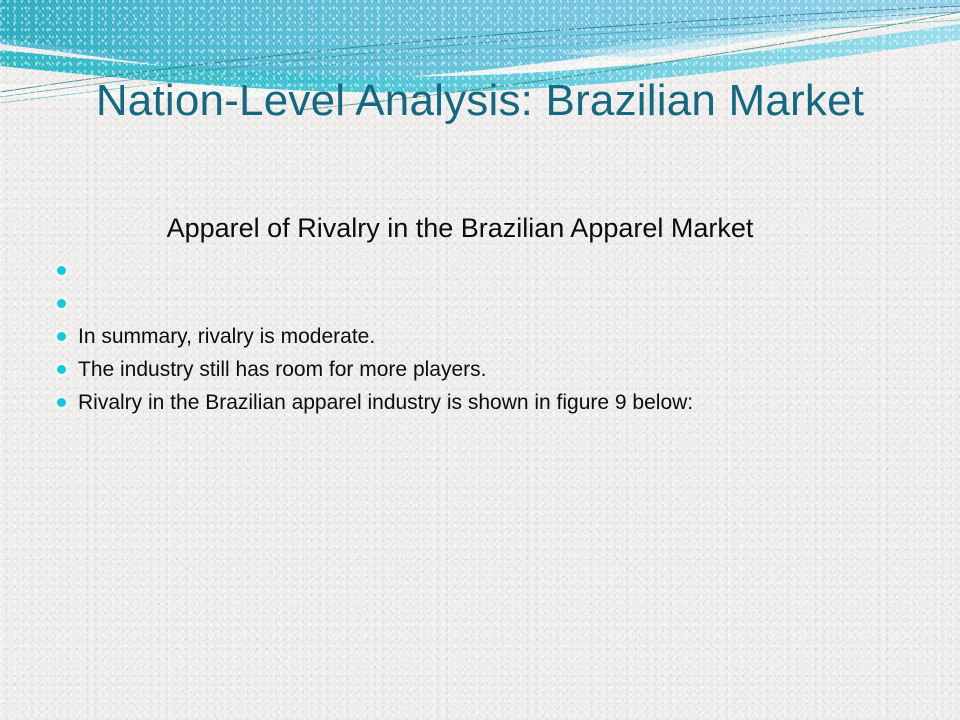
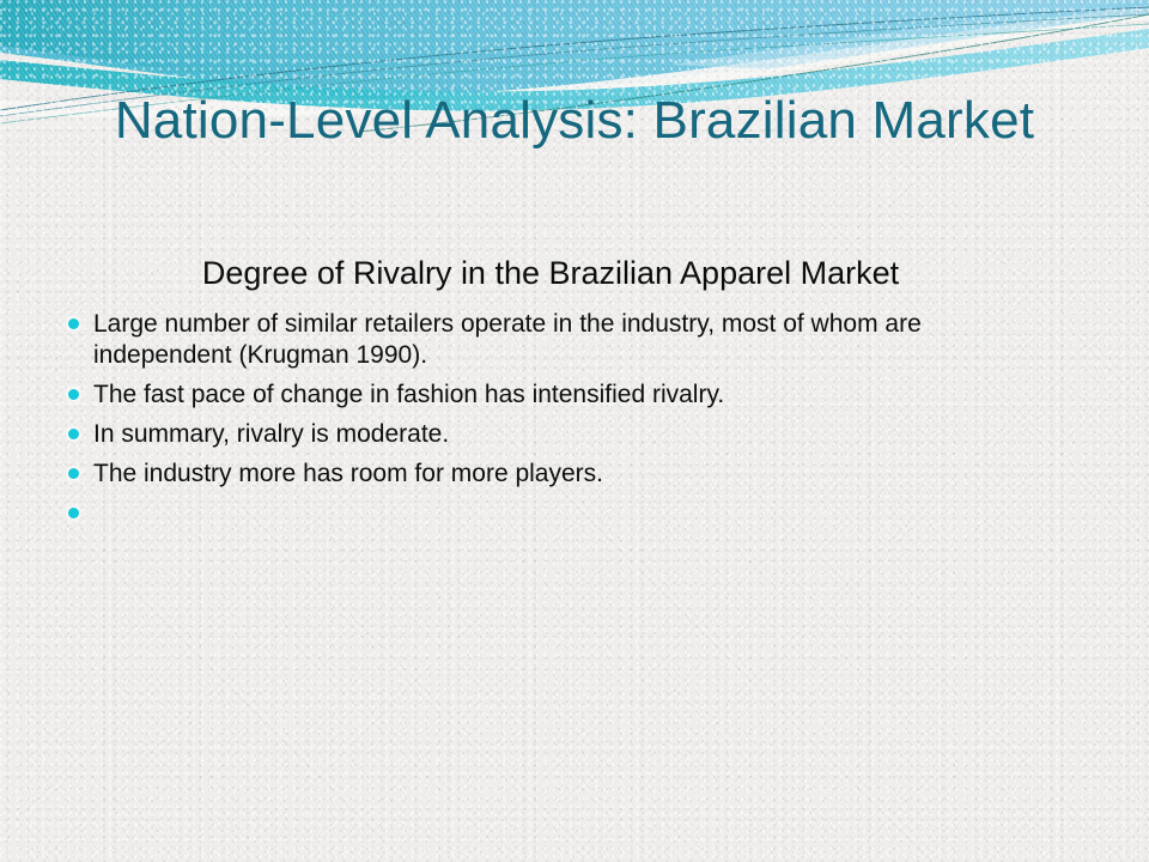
  Nation-Level Analysis: Brazilian Market
- Apparel of Rivalry in the Brazilian Apparel Market
+ Degree of Rivalry in the Brazilian Apparel Market
+ Large number of similar retailers operate in the industry, most of whom are independent (Krugman 1990).
+ The fast pace of change in fashion has intensified rivalry.
  In summary, rivalry is moderate.
- The industry still has room for more players.
+ The industry more has room for more players.
- Rivalry in the Brazilian apparel industry is shown in figure 9 below:
